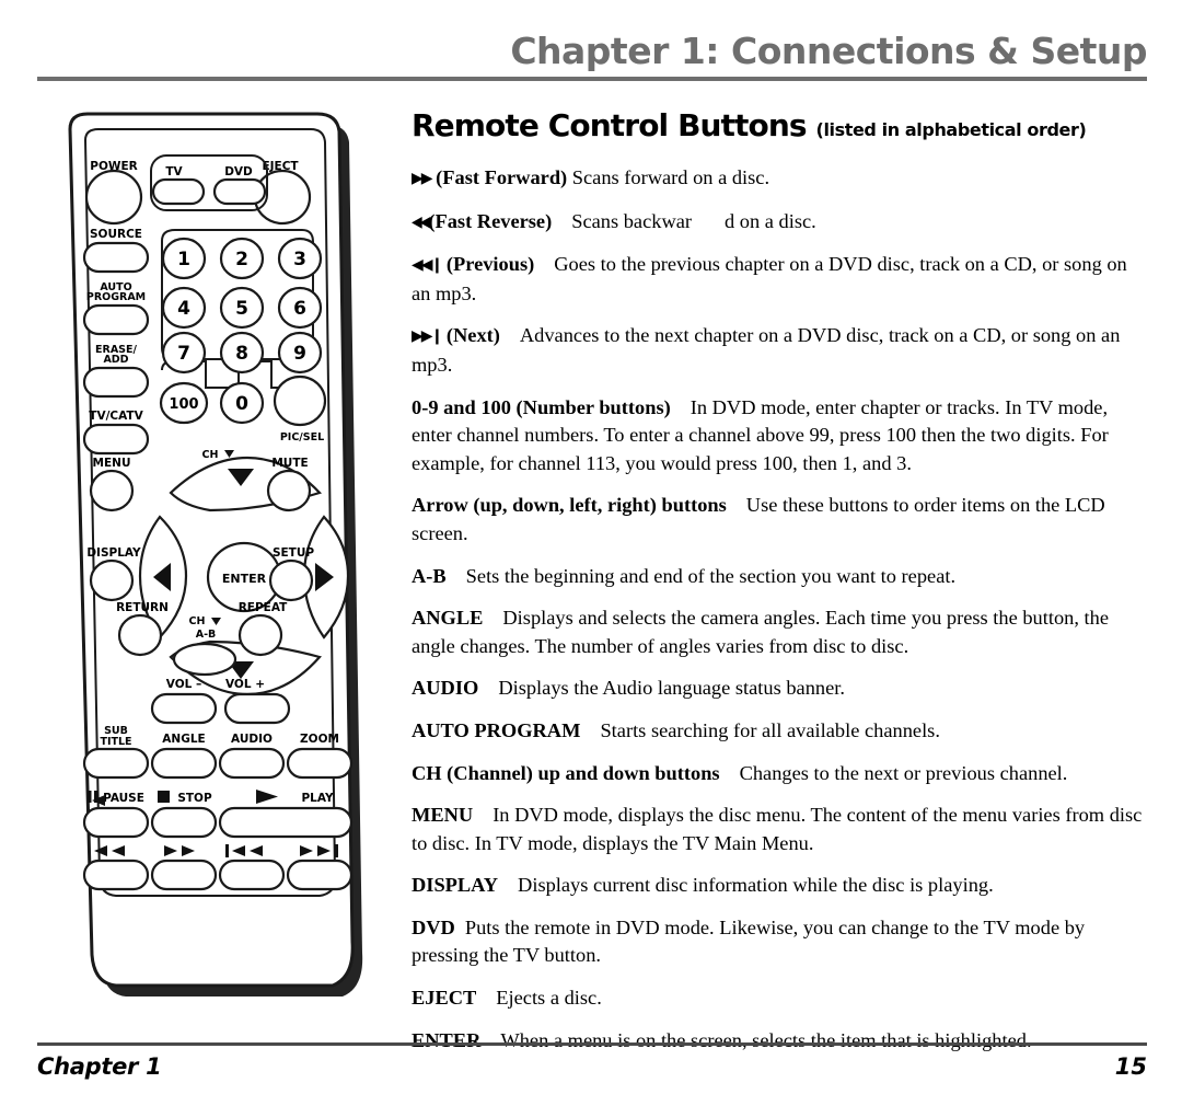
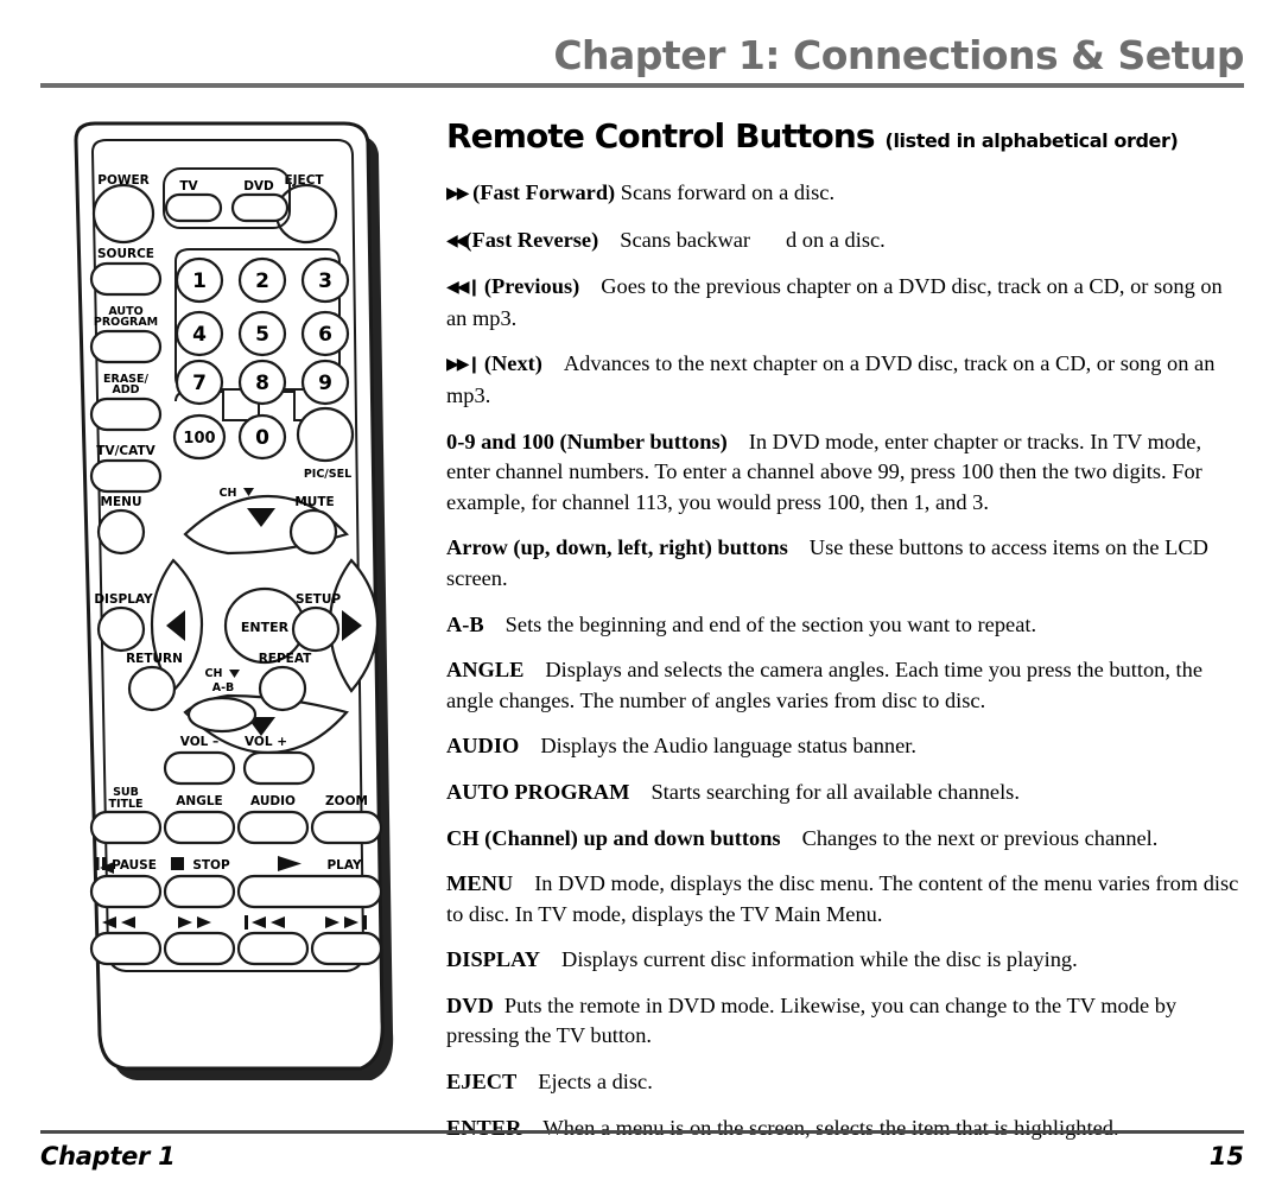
  Chapter 1: Connections & Setup
  POWER
  JECT
  TV
  DVD
  SOURCE
  AUTO
  PROGRAM
  ERASE/
  ADD
  TV/CATV
  1
  2
  3
  4
  5
  6
  7
  8
  9
  100
  0
  PIC/SEL
  CH
  MENU
  MUTE
  ENTER
  DISPLAY
  SETUP
  RETURN
  REPEAT
  CH
  A-B
  VOL –
  VOL +
  SUB
  TITLE
  ANGLE
  AUDIO
  ZOOM
  PAUSE
  STOP
  PLAY
  Remote Control Buttons (listed in alphabetical order)
  ▶▶ (Fast Forward) Scans forward on a disc.
  ◀◀(Fast Reverse) Scans backwar d on a disc.
  ◀◀❙ (Previous) Goes to the previous chapter on a DVD disc, track on a CD, or song on an mp3.
  ▶▶❙ (Next) Advances to the next chapter on a DVD disc, track on a CD, or song on an mp3.
  0-9 and 100 (Number buttons) In DVD mode, enter chapter or tracks. In TV mode, enter channel numbers. To enter a channel above 99, press 100 then the two digits. For example, for channel 113, you would press 100, then 1, and 3.
- Arrow (up, down, left, right) buttons Use these buttons to order items on the LCD screen.
+ Arrow (up, down, left, right) buttons Use these buttons to access items on the LCD screen.
  A-B Sets the beginning and end of the section you want to repeat.
  ANGLE Displays and selects the camera angles. Each time you press the button, the angle changes. The number of angles varies from disc to disc.
  AUDIO Displays the Audio language status banner.
  AUTO PROGRAM Starts searching for all available channels.
  CH (Channel) up and down buttons Changes to the next or previous channel.
  MENU In DVD mode, displays the disc menu. The content of the menu varies from disc to disc. In TV mode, displays the TV Main Menu.
  DISPLAY Displays current disc information while the disc is playing.
  DVD Puts the remote in DVD mode. Likewise, you can change to the TV mode by pressing the TV button.
  EJECT Ejects a disc.
  ENTER When a menu is on the screen, selects the item that is highlighted.
  Chapter 1
  15
